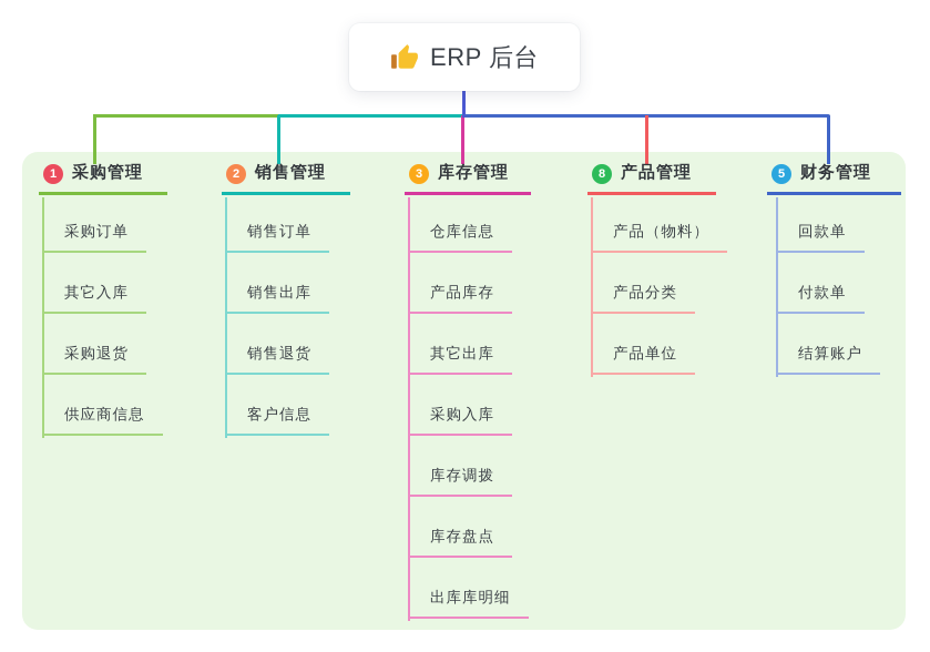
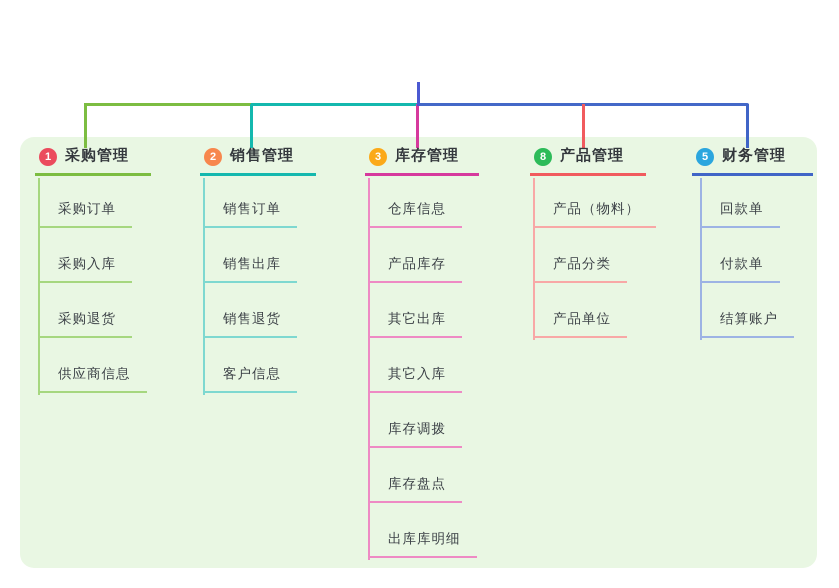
- ERP 后台
  1
  采购管理
  采购订单
- 其它入库
+ 采购入库
  采购退货
  供应商信息
  2
  销售管理
  销售订单
  销售出库
  销售退货
  客户信息
  3
  库存管理
  仓库信息
  产品库存
  其它出库
- 采购入库
+ 其它入库
  库存调拨
  库存盘点
  出库库明细
  8
  产品管理
  产品（物料）
  产品分类
  产品单位
  5
  财务管理
  回款单
  付款单
  结算账户
